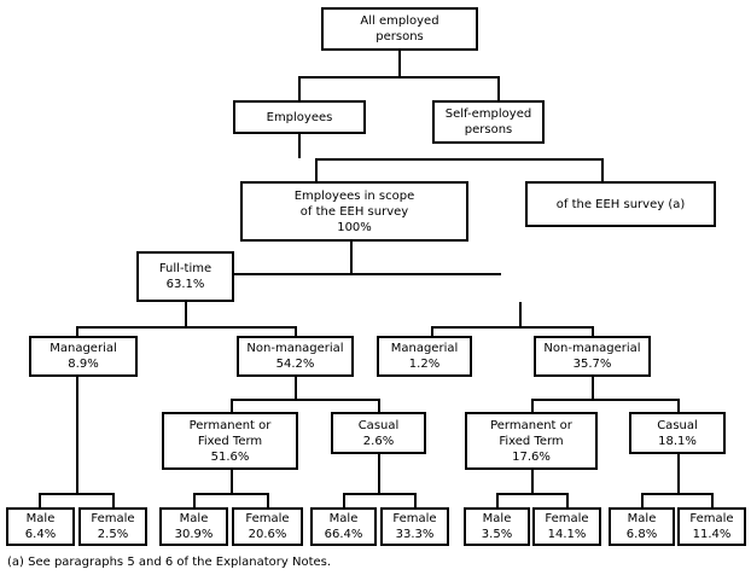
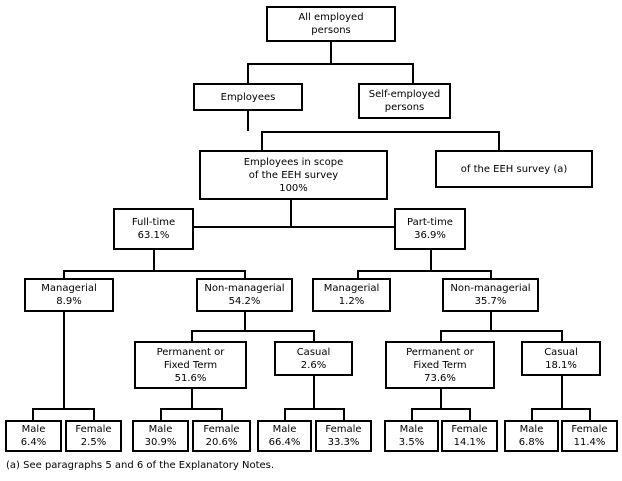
  All employed
  persons
  Employees
  Self-employed
  persons
  Employees in scope
  of the EEH survey
  100%
  of the EEH survey (a)
  Full-time
  63.1%
+ Part-time
+ 36.9%
  Managerial
  8.9%
  Non-managerial
  54.2%
  Managerial
  1.2%
  Non-managerial
  35.7%
  Permanent or
  Fixed Term
  51.6%
  Casual
  2.6%
  Permanent or
  Fixed Term
- 17.6%
+ 73.6%
  Casual
  18.1%
  Male
  6.4%
  Female
  2.5%
  Male
  30.9%
  Female
  20.6%
  Male
  66.4%
  Female
  33.3%
  Male
  3.5%
  Female
  14.1%
  Male
  6.8%
  Female
  11.4%
  (a) See paragraphs 5 and 6 of the Explanatory Notes.
